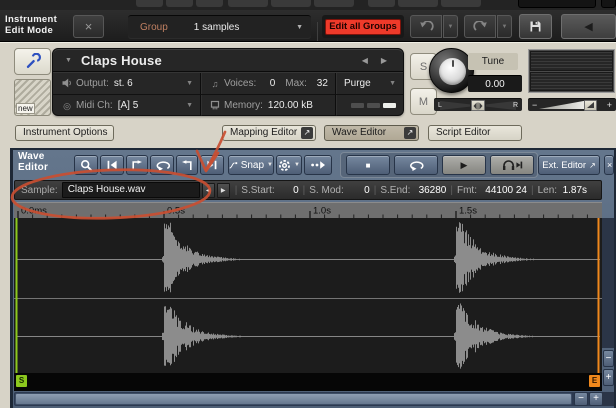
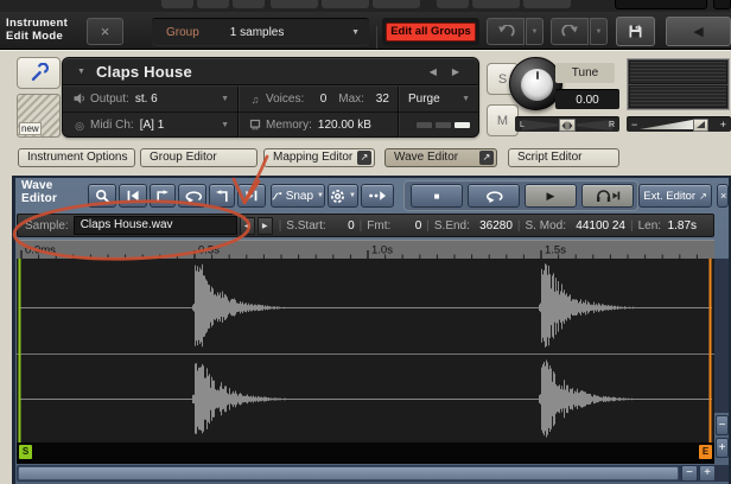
  Instrument
  Edit Mode
  ×
  Group
  1 samples
  Edit all Groups
  ◀
  new
  Claps House
  ◀
  ▶
  Output:
  st. 6
  ♫
  Voices:
  0
  Max:
  32
  Purge
  ◎
  Midi Ch:
- [A] 5
+ [A] 1
  Memory:
  120.00 kB
  S
  M
  Tune
  0.00
  −
  +
  Instrument Options
+ Group Editor
  Mapping Editor
  ↗
  Wave Editor
  ↗
  Script Editor
  Wave
  Editor
  Snap
  ■
  ▶
  Ext. Editor
  ↗
  ×
  Sample:
  Claps House.wav
  |
  S.Start:
  0
  |
- S. Mod:
+ Fmt:
  0
  |
  S.End:
  36280
  |
- Fmt:
+ S. Mod:
  44100 24
  |
  Len:
  1.87s
  1.0s
  1.5s
  S
  E
  −
  +
  −
  +
